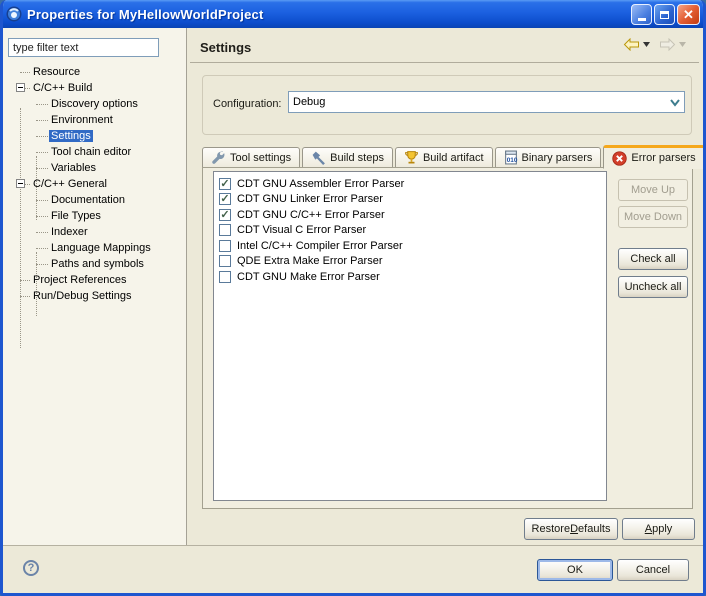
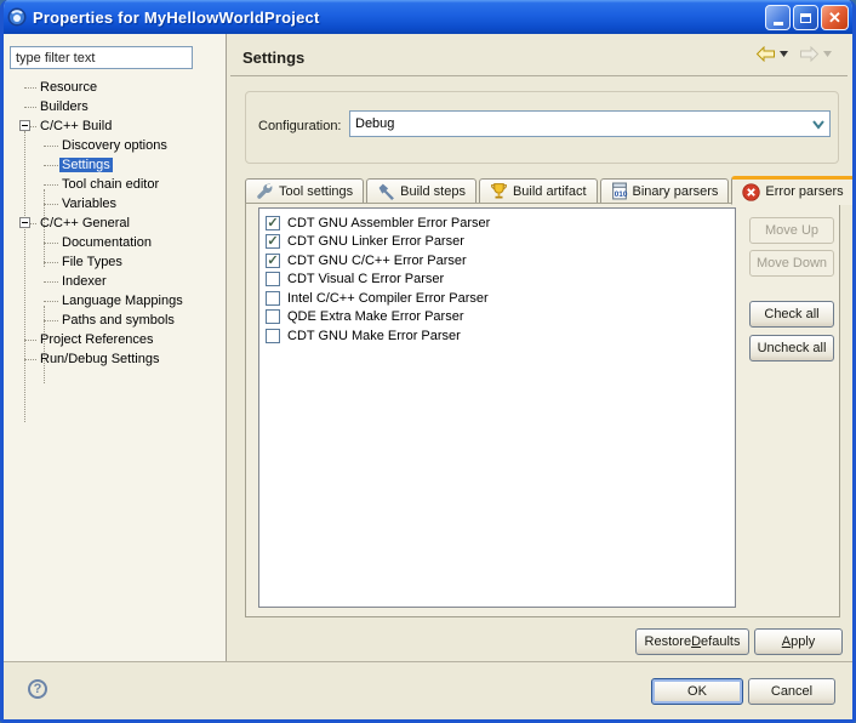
  Properties for MyHellowWorldProject
  ✕
  type filter text
  Resource
+ Builders
  C/C++ Build
  Discovery options
- Environment
  Settings
  Tool chain editor
  Variables
  C/C++ General
  Documentation
  File Types
  Indexer
  Language Mappings
  Paths and symbols
  Project References
  Run/Debug Settings
  Settings
  Configuration:
  Debug
  Tool settings
  Build steps
  Build artifact
  Binary parsers
  Error parsers
  ✓
  CDT GNU Assembler Error Parser
  ✓
  CDT GNU Linker Error Parser
  ✓
  CDT GNU C/C++ Error Parser
  CDT Visual C Error Parser
  Intel C/C++ Compiler Error Parser
  QDE Extra Make Error Parser
  CDT GNU Make Error Parser
  Move Up
  Move Down
  Check all
  Uncheck all
  Restore
  D
  efaults
  A
  pply
  ?
  OK
  Cancel
